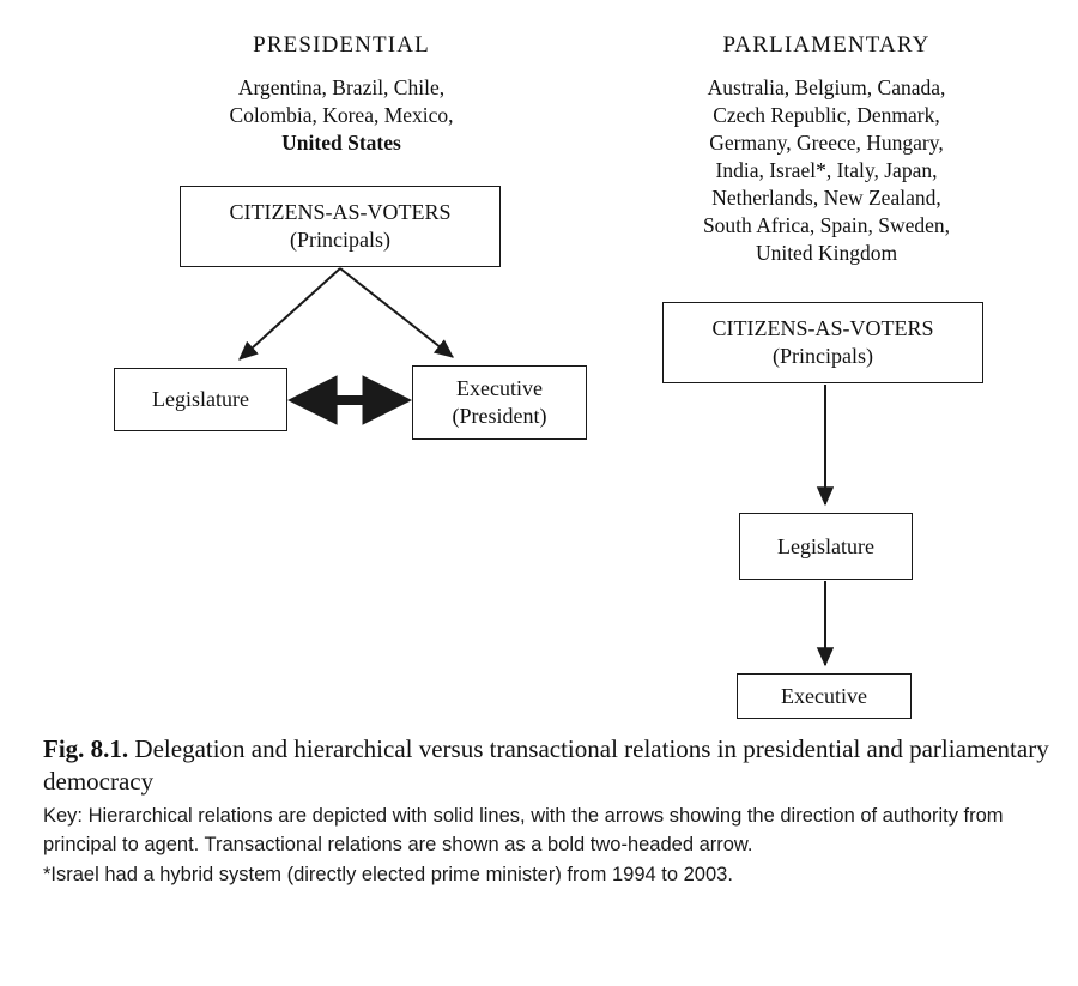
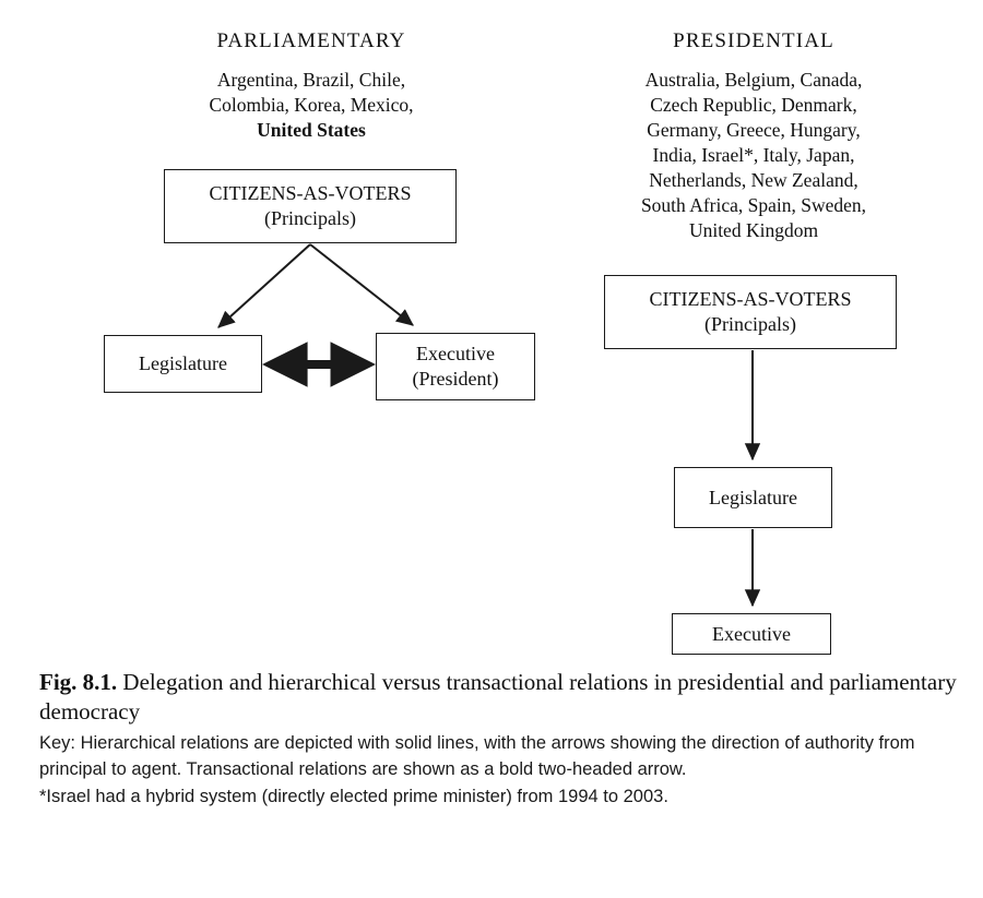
- PRESIDENTIAL
+ PARLIAMENTARY
  Argentina, Brazil, Chile,
  Colombia, Korea, Mexico,
  United States
  CITIZENS-AS-VOTERS
  (Principals)
  Legislature
  Executive
  (President)
- PARLIAMENTARY
+ PRESIDENTIAL
  Australia, Belgium, Canada,
  Czech Republic, Denmark,
  Germany, Greece, Hungary,
  India, Israel*, Italy, Japan,
  Netherlands, New Zealand,
  South Africa, Spain, Sweden,
  United Kingdom
  CITIZENS-AS-VOTERS
  (Principals)
  Legislature
  Executive
  Fig. 8.1. Delegation and hierarchical versus transactional relations in presidential and parliamentary democracy
  Key: Hierarchical relations are depicted with solid lines, with the arrows showing the direction of authority from principal to agent. Transactional relations are shown as a bold two-headed arrow.
  *Israel had a hybrid system (directly elected prime minister) from 1994 to 2003.
